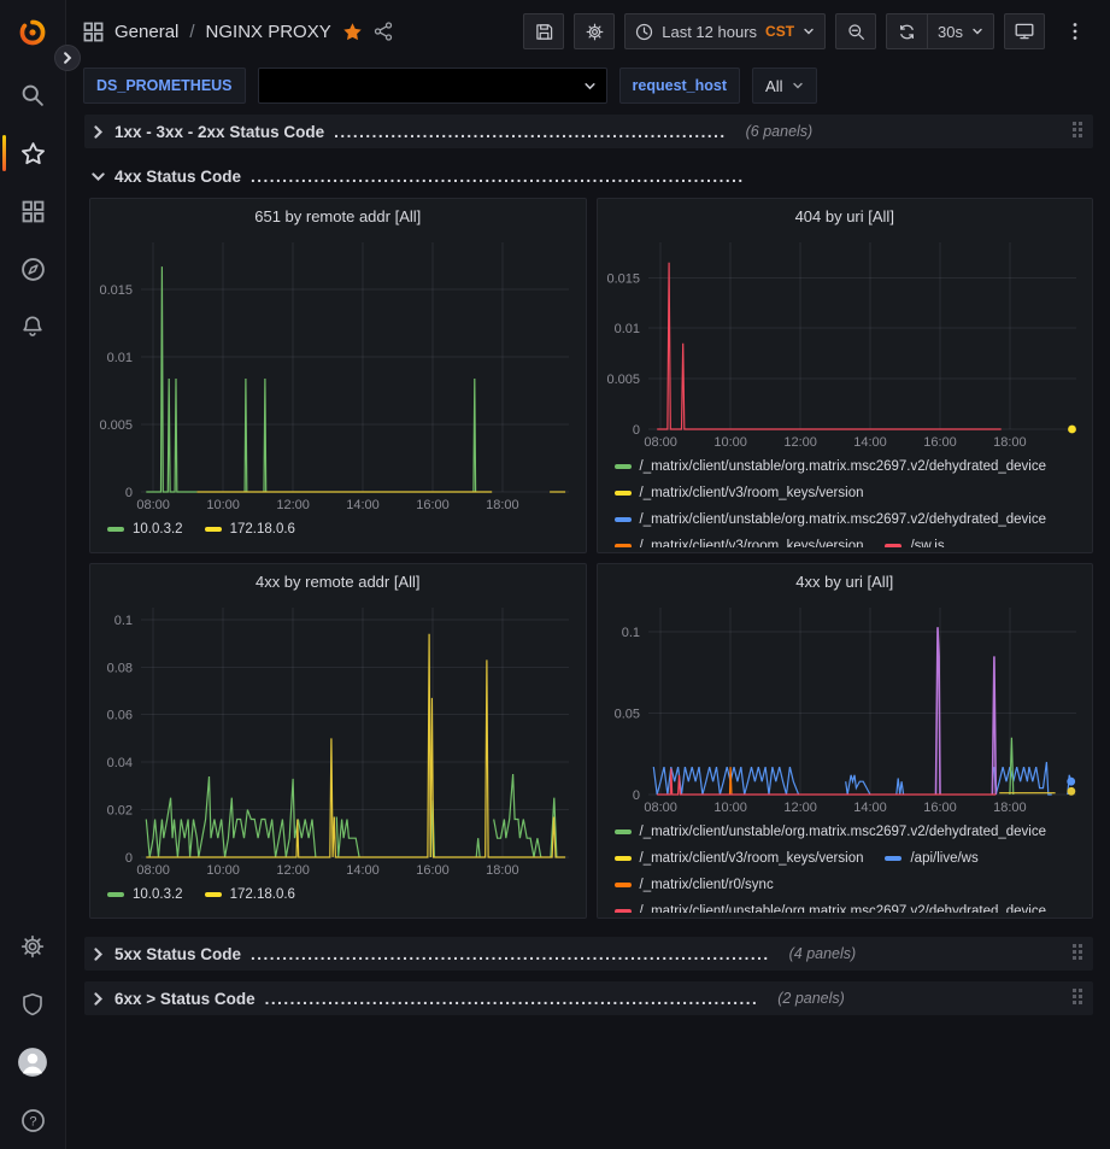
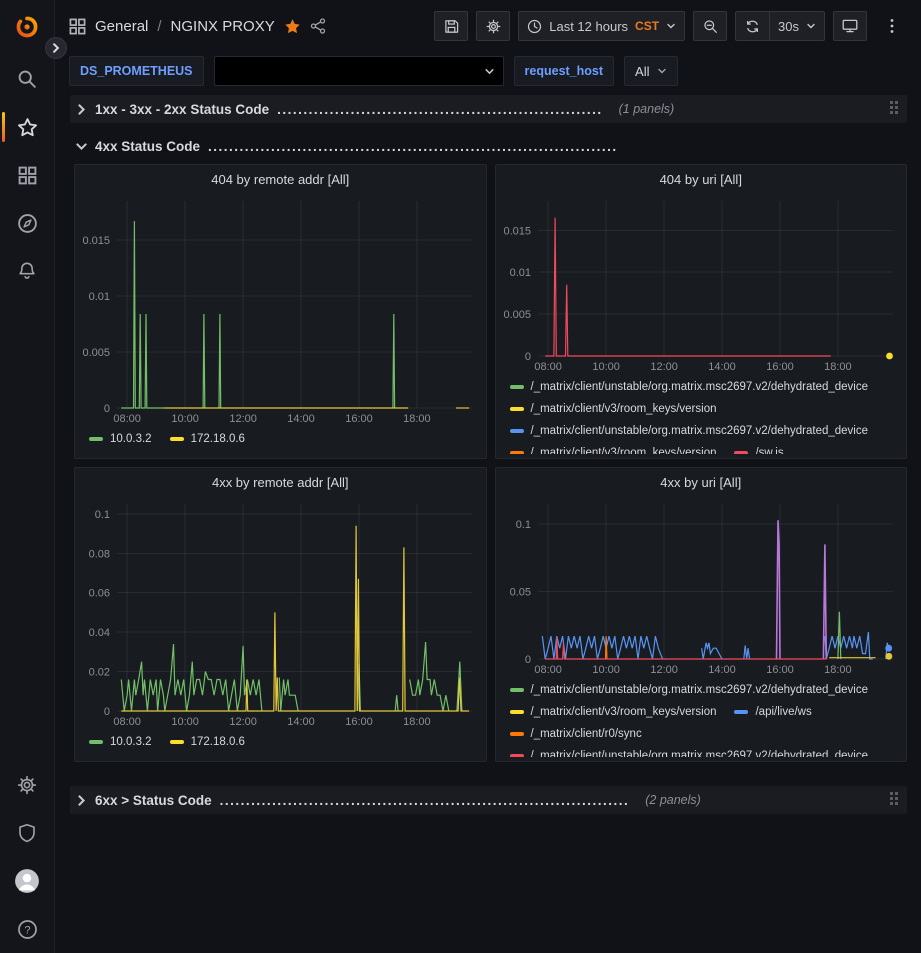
  ?
  General
  /
  NGINX PROXY
  Last 12 hours
  CST
  30s
  DS_PROMETHEUS
  request_host
  All
  1xx - 3xx - 2xx Status Code
  ..............................................................
- (6 panels)
+ (1 panels)
  4xx Status Code
  ..............................................................................
- 651 by remote addr [All]
+ 404 by remote addr [All]
  0
  0.005
  0.01
  0.015
  08:00
  10:00
  12:00
  14:00
  16:00
  18:00
  10.0.3.2
  172.18.0.6
  404 by uri [All]
  0
  0.005
  0.01
  0.015
  08:00
  10:00
  12:00
  14:00
  16:00
  18:00
  /_matrix/client/unstable/org.matrix.msc2697.v2/dehydrated_device
  /_matrix/client/v3/room_keys/version
  /_matrix/client/unstable/org.matrix.msc2697.v2/dehydrated_device
  /_matrix/client/v3/room_keys/version
  /sw.js
  4xx by remote addr [All]
  0
  0.02
  0.04
  0.06
  0.08
  0.1
  08:00
  10:00
  12:00
  14:00
  16:00
  18:00
  10.0.3.2
  172.18.0.6
  4xx by uri [All]
  0
  0.05
  0.1
  08:00
  10:00
  12:00
  14:00
  16:00
  18:00
  /_matrix/client/unstable/org.matrix.msc2697.v2/dehydrated_device
  /_matrix/client/v3/room_keys/version
  /api/live/ws
  /_matrix/client/r0/sync
  /_matrix/client/unstable/org.matrix.msc2697.v2/dehydrated_device
- 5xx Status Code
- ..................................................................................
- (4 panels)
  6xx > Status Code
  ..............................................................................
  (2 panels)
